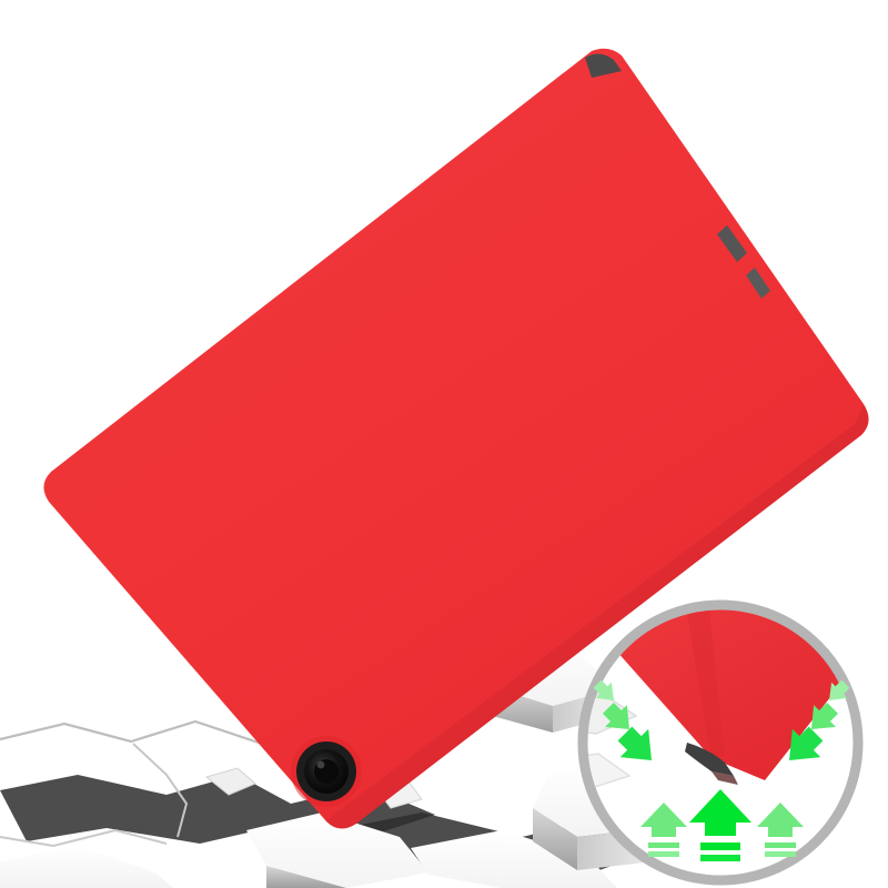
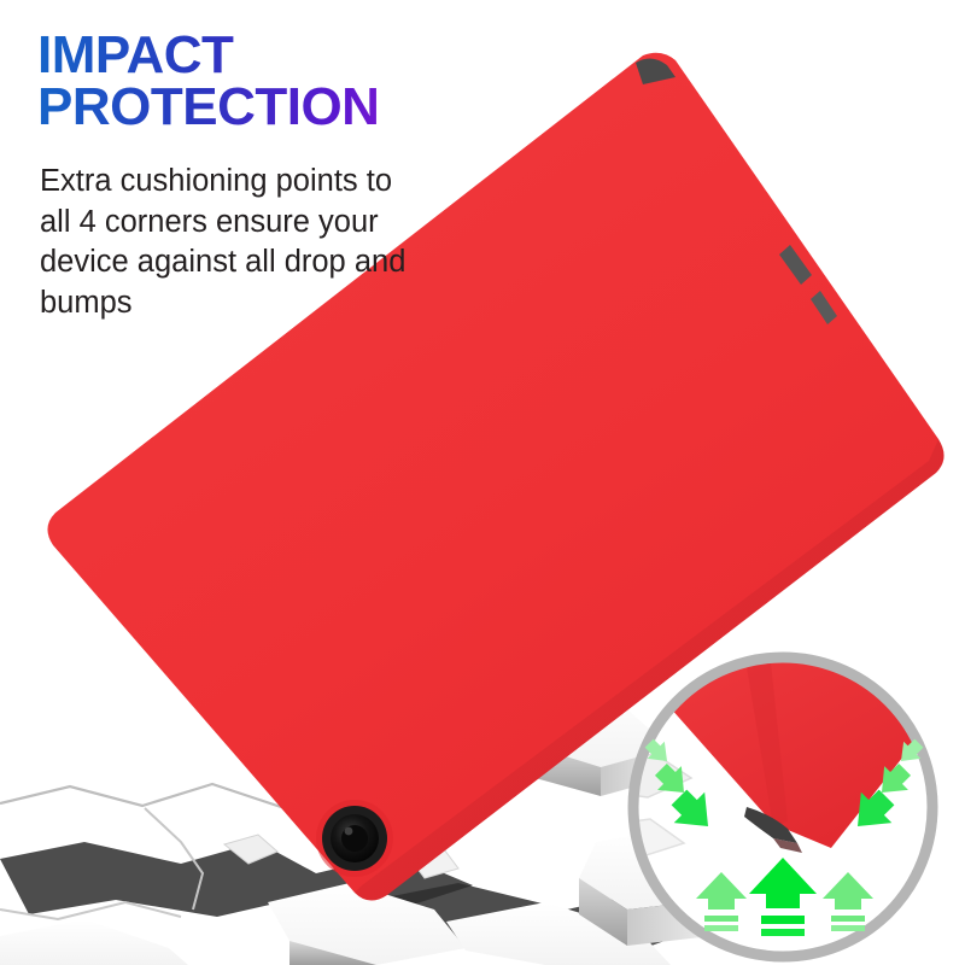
+ IMPACT
+ PROTECTION
+ Extra cushioning points to all 4 corners ensure your device against all drop and bumps
